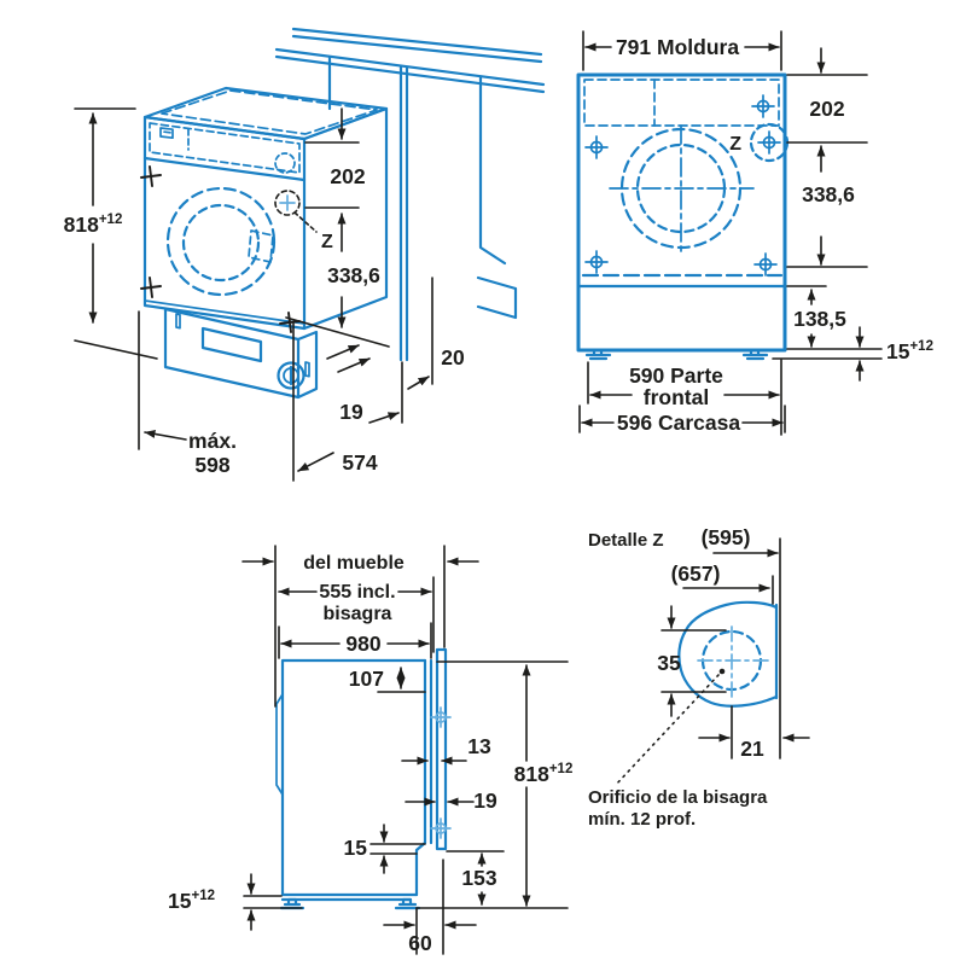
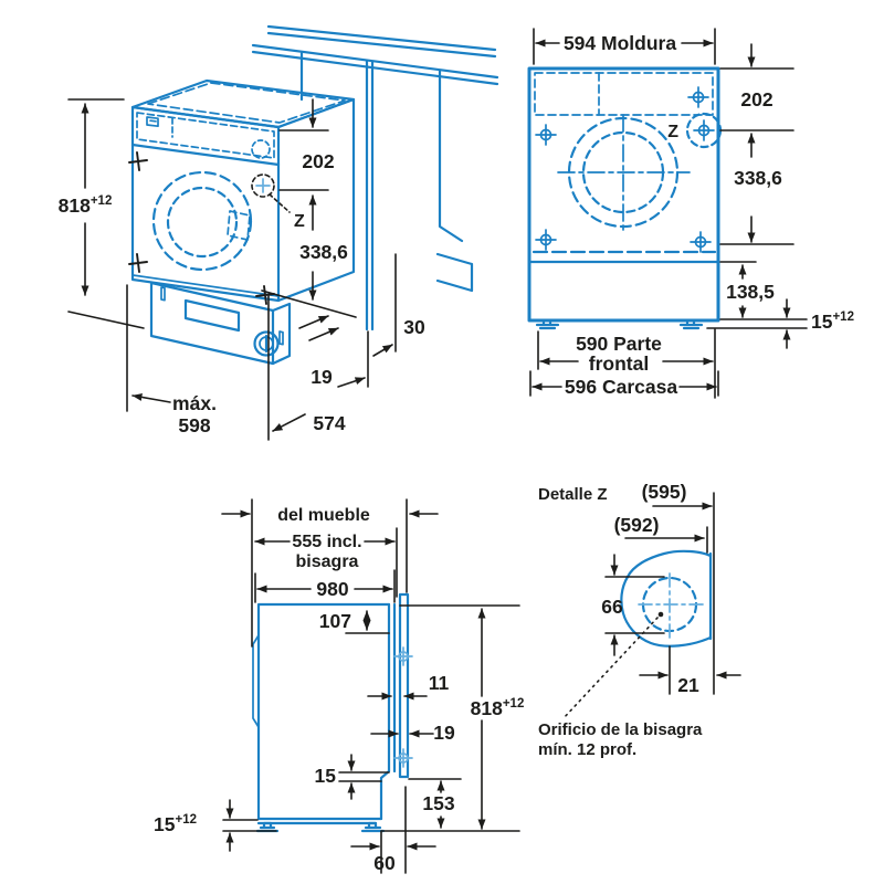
  818+12
  202
  Z
  338,6
- 20
+ 30
  19
  máx.
  598
  574
- 791 Moldura
+ 594 Moldura
  202
  Z
  338,6
  138,5
  15+12
  590 Parte
  frontal
  596 Carcasa
  del mueble
  555 incl.
  bisagra
  980
  107
- 13
+ 11
  19
  818+12
  15
  153
  15+12
  60
  Detalle Z
  (595)
- (657)
+ (592)
- 35
+ 66
  21
  Orificio de la bisagra
  mín. 12 prof.
